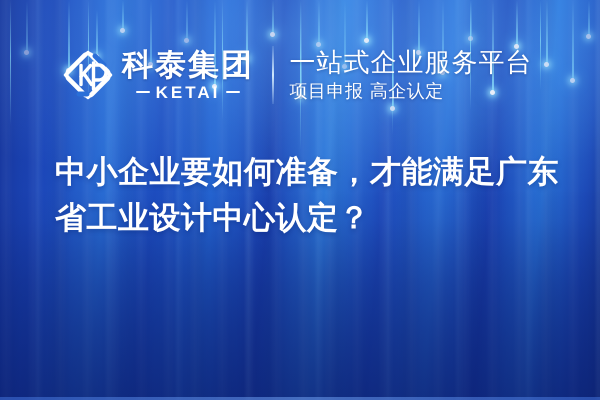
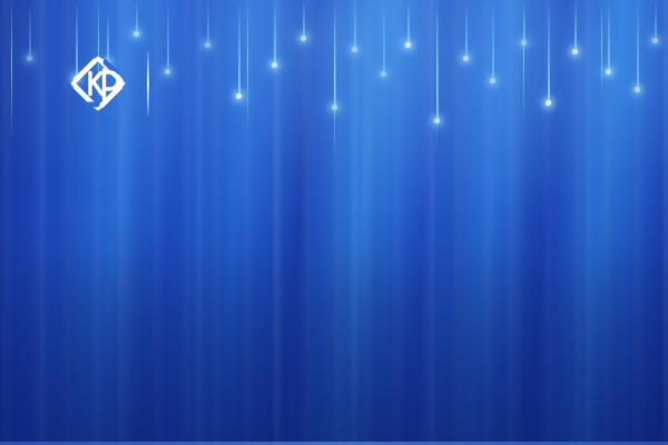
- 科泰集团
- KETAI
- 一站式企业服务平台
- 项目申报 高企认定
- 中小企业要如何准备，才能满足广东省工业设计中心认定？
